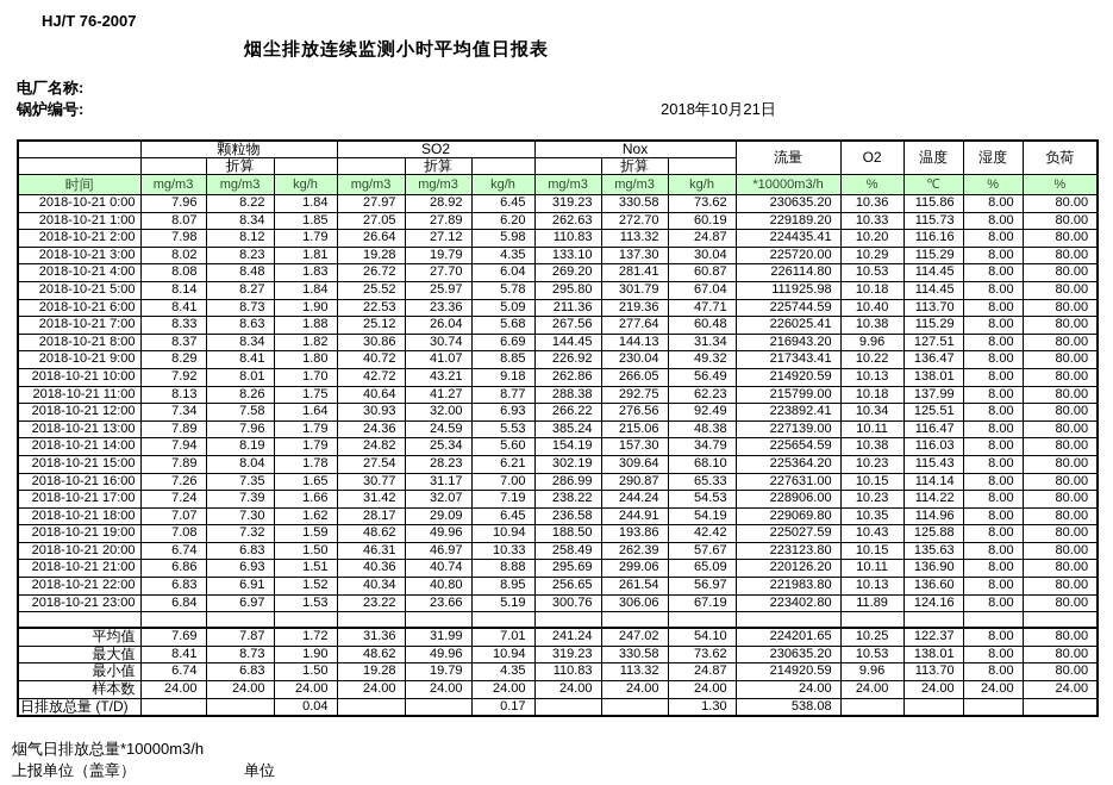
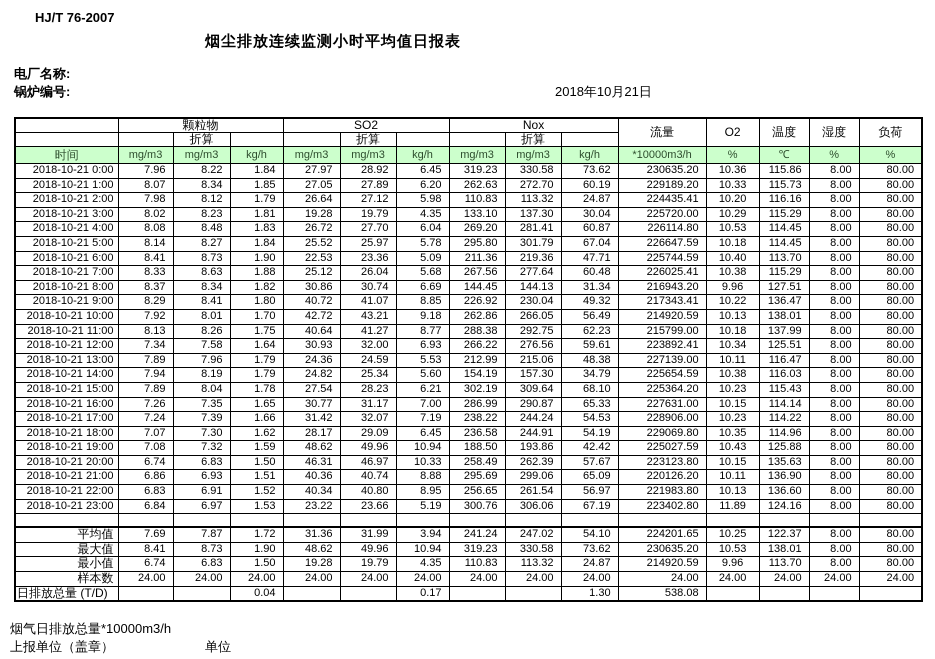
  HJ/T 76-2007
  烟尘排放连续监测小时平均值日报表
  电厂名称:
  锅炉编号:
  2018年10月21日
  	颗粒物	SO2	Nox	流量	O2	温度	湿度	负荷
  		折算			折算			折算
  时间	mg/m3	mg/m3	kg/h	mg/m3	mg/m3	kg/h	mg/m3	mg/m3	kg/h	*10000m3/h	%	℃	%	%
  2018-10-21 0:00	7.96	8.22	1.84	27.97	28.92	6.45	319.23	330.58	73.62	230635.20	10.36	115.86	8.00	80.00
  2018-10-21 1:00	8.07	8.34	1.85	27.05	27.89	6.20	262.63	272.70	60.19	229189.20	10.33	115.73	8.00	80.00
  2018-10-21 2:00	7.98	8.12	1.79	26.64	27.12	5.98	110.83	113.32	24.87	224435.41	10.20	116.16	8.00	80.00
  2018-10-21 3:00	8.02	8.23	1.81	19.28	19.79	4.35	133.10	137.30	30.04	225720.00	10.29	115.29	8.00	80.00
  2018-10-21 4:00	8.08	8.48	1.83	26.72	27.70	6.04	269.20	281.41	60.87	226114.80	10.53	114.45	8.00	80.00
- 2018-10-21 5:00	8.14	8.27	1.84	25.52	25.97	5.78	295.80	301.79	67.04	111925.98	10.18	114.45	8.00	80.00
+ 2018-10-21 5:00	8.14	8.27	1.84	25.52	25.97	5.78	295.80	301.79	67.04	226647.59	10.18	114.45	8.00	80.00
  2018-10-21 6:00	8.41	8.73	1.90	22.53	23.36	5.09	211.36	219.36	47.71	225744.59	10.40	113.70	8.00	80.00
  2018-10-21 7:00	8.33	8.63	1.88	25.12	26.04	5.68	267.56	277.64	60.48	226025.41	10.38	115.29	8.00	80.00
  2018-10-21 8:00	8.37	8.34	1.82	30.86	30.74	6.69	144.45	144.13	31.34	216943.20	9.96	127.51	8.00	80.00
  2018-10-21 9:00	8.29	8.41	1.80	40.72	41.07	8.85	226.92	230.04	49.32	217343.41	10.22	136.47	8.00	80.00
  2018-10-21 10:00	7.92	8.01	1.70	42.72	43.21	9.18	262.86	266.05	56.49	214920.59	10.13	138.01	8.00	80.00
  2018-10-21 11:00	8.13	8.26	1.75	40.64	41.27	8.77	288.38	292.75	62.23	215799.00	10.18	137.99	8.00	80.00
- 2018-10-21 12:00	7.34	7.58	1.64	30.93	32.00	6.93	266.22	276.56	92.49	223892.41	10.34	125.51	8.00	80.00
+ 2018-10-21 12:00	7.34	7.58	1.64	30.93	32.00	6.93	266.22	276.56	59.61	223892.41	10.34	125.51	8.00	80.00
- 2018-10-21 13:00	7.89	7.96	1.79	24.36	24.59	5.53	385.24	215.06	48.38	227139.00	10.11	116.47	8.00	80.00
+ 2018-10-21 13:00	7.89	7.96	1.79	24.36	24.59	5.53	212.99	215.06	48.38	227139.00	10.11	116.47	8.00	80.00
  2018-10-21 14:00	7.94	8.19	1.79	24.82	25.34	5.60	154.19	157.30	34.79	225654.59	10.38	116.03	8.00	80.00
  2018-10-21 15:00	7.89	8.04	1.78	27.54	28.23	6.21	302.19	309.64	68.10	225364.20	10.23	115.43	8.00	80.00
  2018-10-21 16:00	7.26	7.35	1.65	30.77	31.17	7.00	286.99	290.87	65.33	227631.00	10.15	114.14	8.00	80.00
  2018-10-21 17:00	7.24	7.39	1.66	31.42	32.07	7.19	238.22	244.24	54.53	228906.00	10.23	114.22	8.00	80.00
  2018-10-21 18:00	7.07	7.30	1.62	28.17	29.09	6.45	236.58	244.91	54.19	229069.80	10.35	114.96	8.00	80.00
  2018-10-21 19:00	7.08	7.32	1.59	48.62	49.96	10.94	188.50	193.86	42.42	225027.59	10.43	125.88	8.00	80.00
  2018-10-21 20:00	6.74	6.83	1.50	46.31	46.97	10.33	258.49	262.39	57.67	223123.80	10.15	135.63	8.00	80.00
  2018-10-21 21:00	6.86	6.93	1.51	40.36	40.74	8.88	295.69	299.06	65.09	220126.20	10.11	136.90	8.00	80.00
  2018-10-21 22:00	6.83	6.91	1.52	40.34	40.80	8.95	256.65	261.54	56.97	221983.80	10.13	136.60	8.00	80.00
  2018-10-21 23:00	6.84	6.97	1.53	23.22	23.66	5.19	300.76	306.06	67.19	223402.80	11.89	124.16	8.00	80.00
- 平均值	7.69	7.87	1.72	31.36	31.99	7.01	241.24	247.02	54.10	224201.65	10.25	122.37	8.00	80.00
+ 平均值	7.69	7.87	1.72	31.36	31.99	3.94	241.24	247.02	54.10	224201.65	10.25	122.37	8.00	80.00
  最大值	8.41	8.73	1.90	48.62	49.96	10.94	319.23	330.58	73.62	230635.20	10.53	138.01	8.00	80.00
  最小值	6.74	6.83	1.50	19.28	19.79	4.35	110.83	113.32	24.87	214920.59	9.96	113.70	8.00	80.00
  样本数	24.00	24.00	24.00	24.00	24.00	24.00	24.00	24.00	24.00	24.00	24.00	24.00	24.00	24.00
  日排放总量 (T/D)			0.04			0.17			1.30	538.08
  烟气日排放总量*10000m3/h
  上报单位（盖章）
  单位
